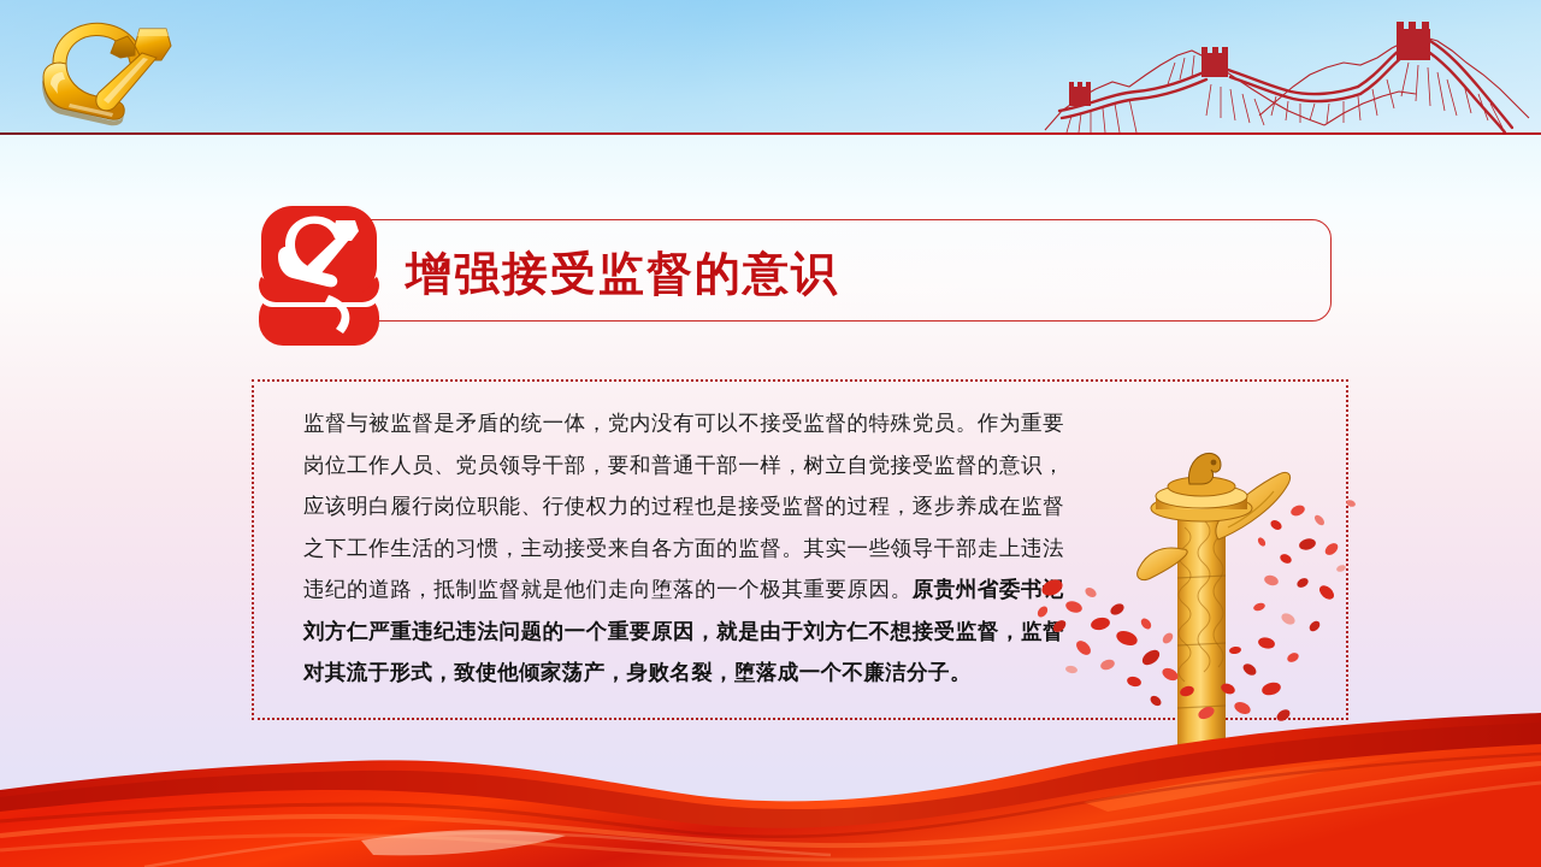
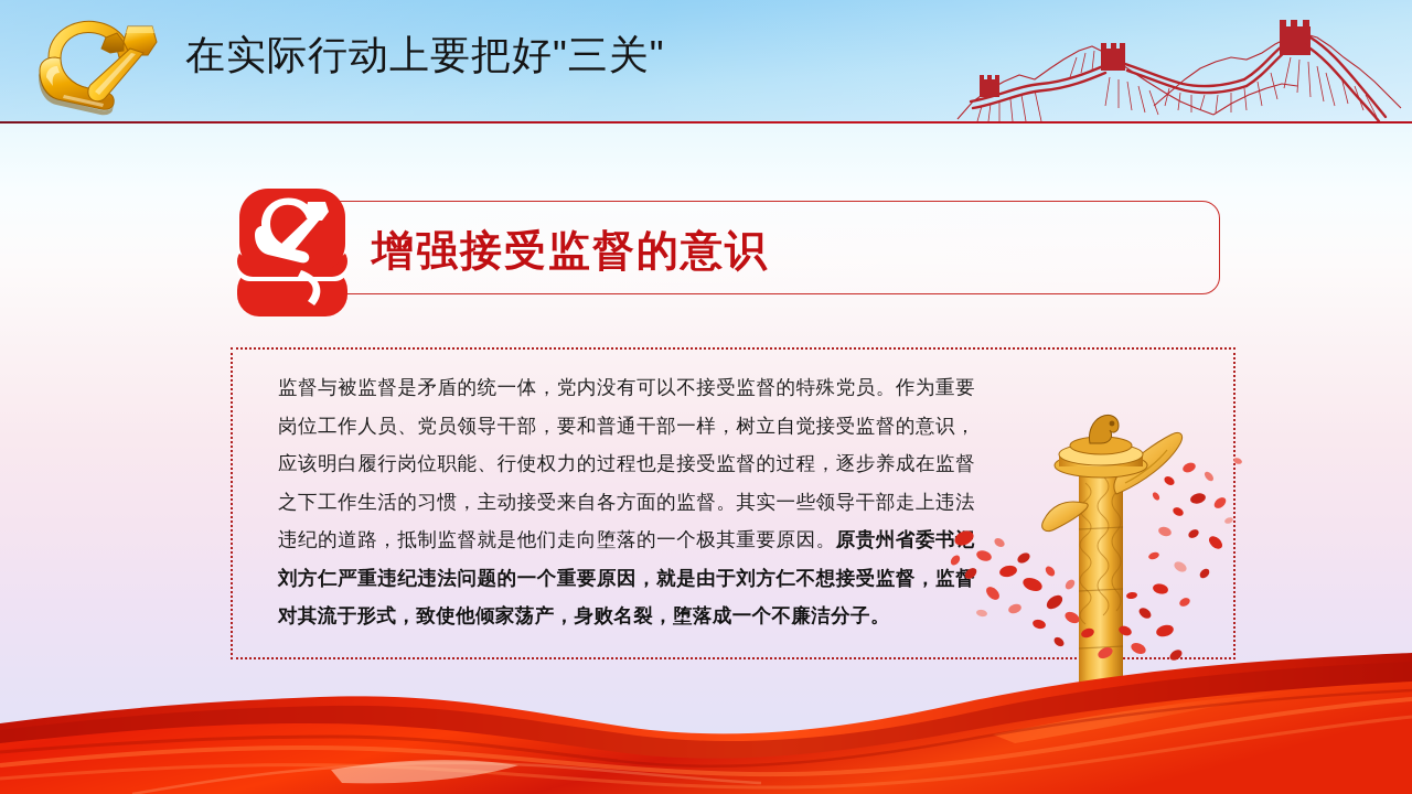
+ 在实际行动上要把好"三关"
  增强接受监督的意识
  监督与被监督是矛盾的统一体，党内没有可以不接受监督的特殊党员。作为重要岗位工作人员、党员领导干部，要和普通干部一样，树立自觉接受监督的意识，应该明白履行岗位职能、行使权力的过程也是接受监督的过程，逐步养成在监督之下工作生活的习惯，主动接受来自各方面的监督。其实一些领导干部走上违法违纪的道路，抵制监督就是他们走向堕落的一个极其重要原因。原贵州省委书刘方仁严重违纪违法问题的一个重要原因，就是由于刘方仁不想接受监督，监督对其流于形式，致使他倾家荡产，身败名裂，堕落成一个不廉洁分子。
